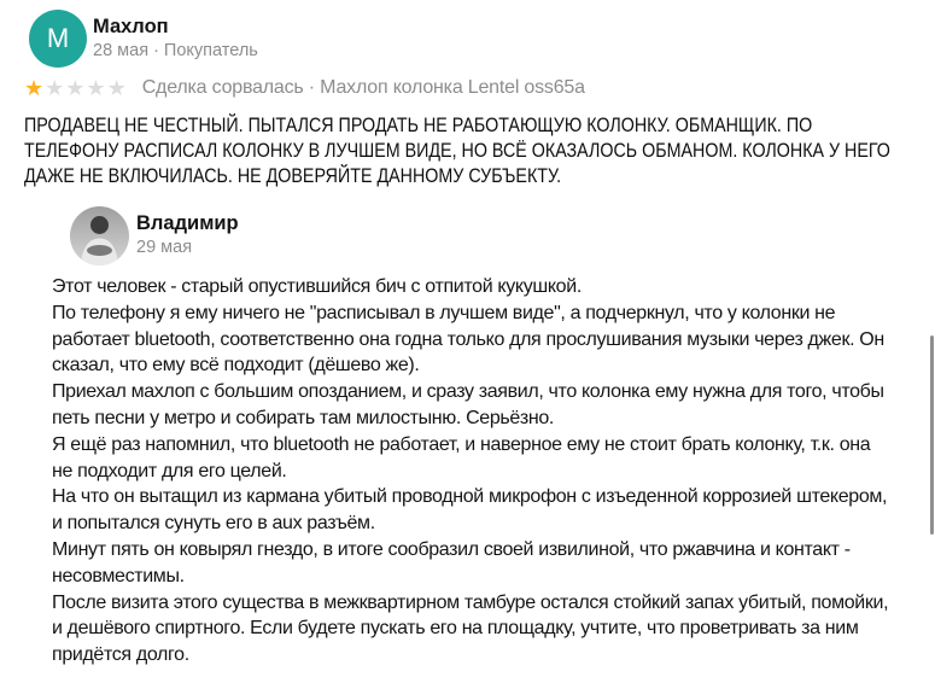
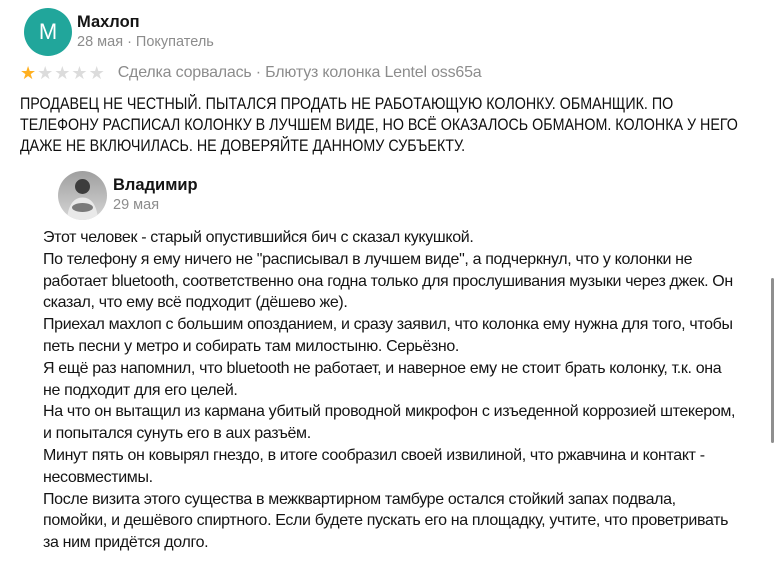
  М
  Махлоп
  28 мая · Покупатель
- Сделка сорвалась · Махлоп колонка Lentel oss65a
+ Сделка сорвалась · Блютуз колонка Lentel oss65a
  ПРОДАВЕЦ НЕ ЧЕСТНЫЙ. ПЫТАЛСЯ ПРОДАТЬ НЕ РАБОТАЮЩУЮ КОЛОНКУ. ОБМАНЩИК. ПО ТЕЛЕФОНУ РАСПИСАЛ КОЛОНКУ В ЛУЧШЕМ ВИДЕ, НО ВСЁ ОКАЗАЛОСЬ ОБМАНОМ. КОЛОНКА У НЕГО ДАЖЕ НЕ ВКЛЮЧИЛАСЬ. НЕ ДОВЕРЯЙТЕ ДАННОМУ СУБЪЕКТУ.
  Владимир
  29 мая
- Этот человек - старый опустившийся бич с отпитой кукушкой.
+ Этот человек - старый опустившийся бич с сказал кукушкой.
  По телефону я ему ничего не "расписывал в лучшем виде", а подчеркнул, что у колонки не работает bluetooth, соответственно она годна только для прослушивания музыки через джек. Он сказал, что ему всё подходит (дёшево же).
  Приехал махлоп с большим опозданием, и сразу заявил, что колонка ему нужна для того, чтобы петь песни у метро и собирать там милостыню. Серьёзно.
  Я ещё раз напомнил, что bluetooth не работает, и наверное ему не стоит брать колонку, т.к. она не подходит для его целей.
  На что он вытащил из кармана убитый проводной микрофон с изъеденной коррозией штекером, и попытался сунуть его в aux разъём.
  Минут пять он ковырял гнездо, в итоге сообразил своей извилиной, что ржавчина и контакт - несовместимы.
- После визита этого существа в межквартирном тамбуре остался стойкий запах убитый, помойки, и дешёвого спиртного. Если будете пускать его на площадку, учтите, что проветривать за ним придётся долго.
+ После визита этого существа в межквартирном тамбуре остался стойкий запах подвала, помойки, и дешёвого спиртного. Если будете пускать его на площадку, учтите, что проветривать за ним придётся долго.
